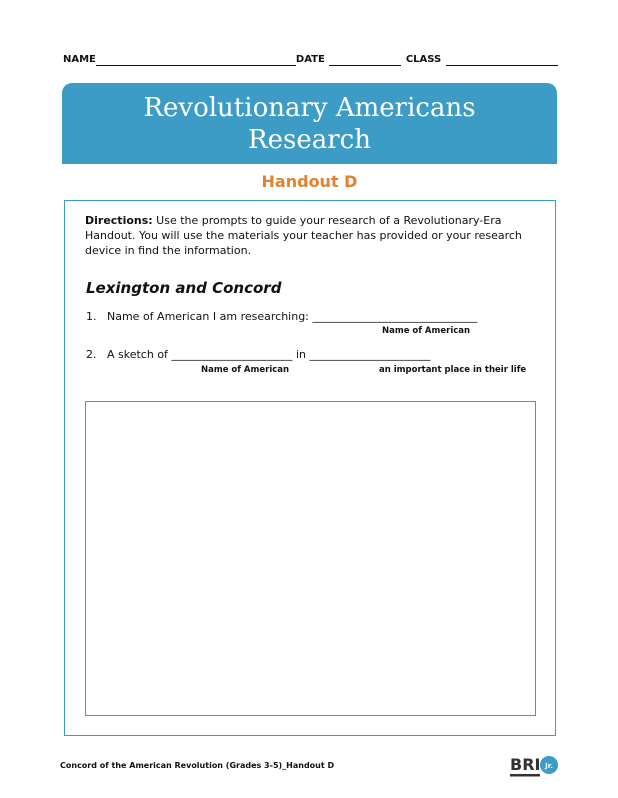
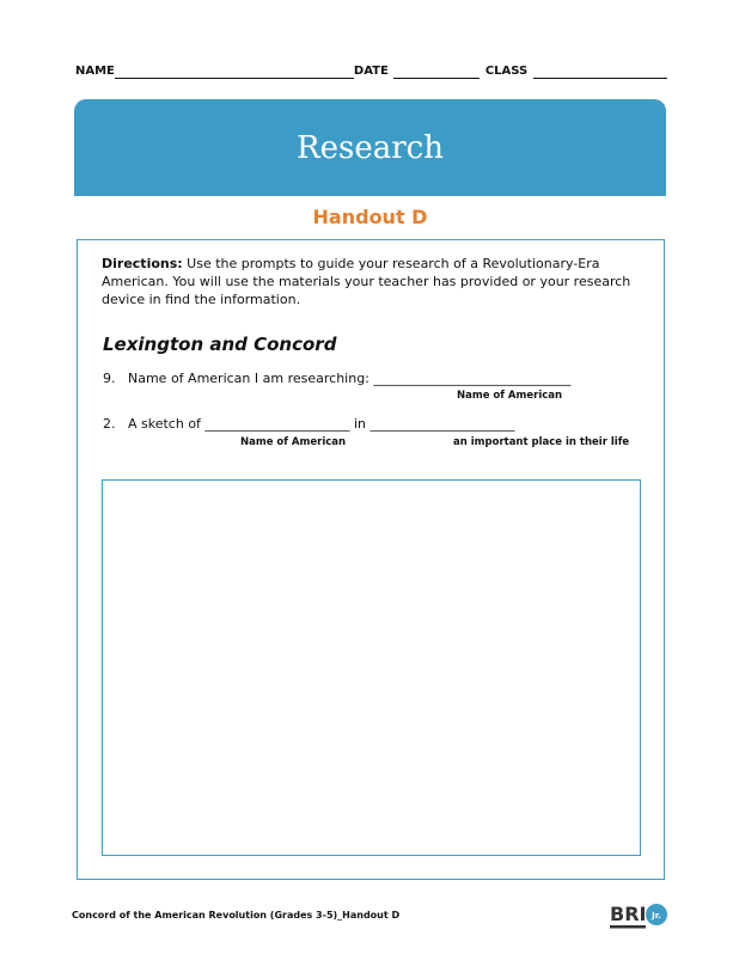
  NAME
  DATE
  CLASS
- Revolutionary Americans
  Research
  Handout D
- Directions: Use the prompts to guide your research of a Revolutionary-Era Handout. You will use the materials your teacher has provided or your research device in find the information.
+ Directions: Use the prompts to guide your research of a Revolutionary-Era American. You will use the materials your teacher has provided or your research device in find the information.
  Lexington and Concord
- 1. Name of American I am researching: ______________________________
+ 9. Name of American I am researching: ______________________________
  Name of American
  2. A sketch of ______________________ in ______________________
  Name of American
  an important place in their life
  Concord of the American Revolution (Grades 3-5)_Handout D
  BRI
  Jr.
